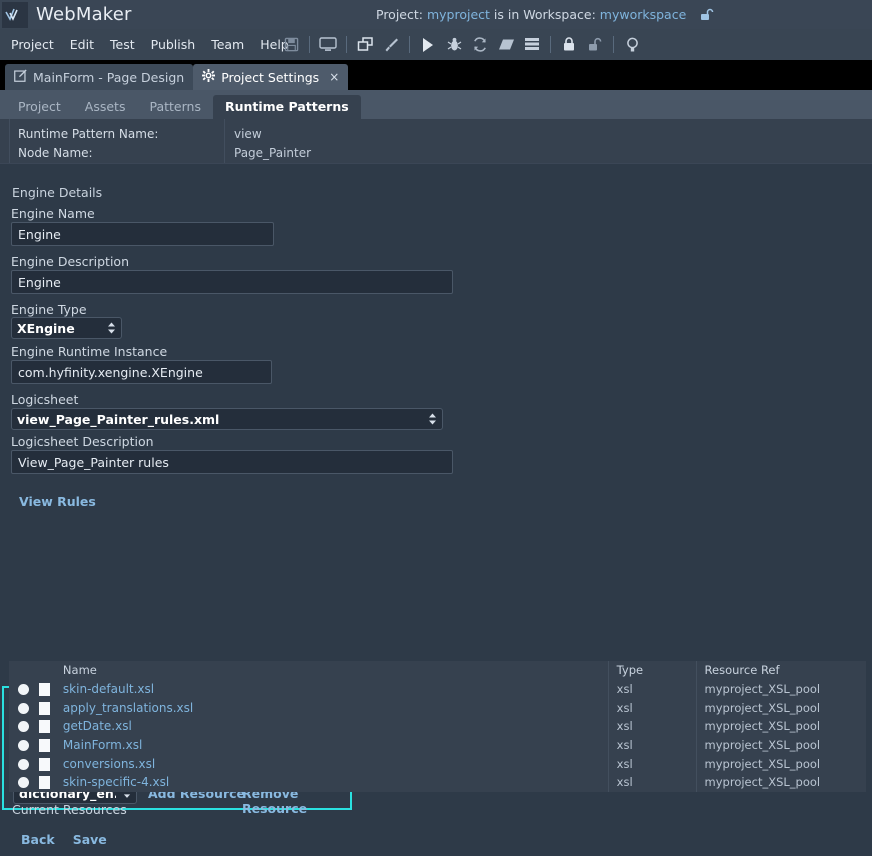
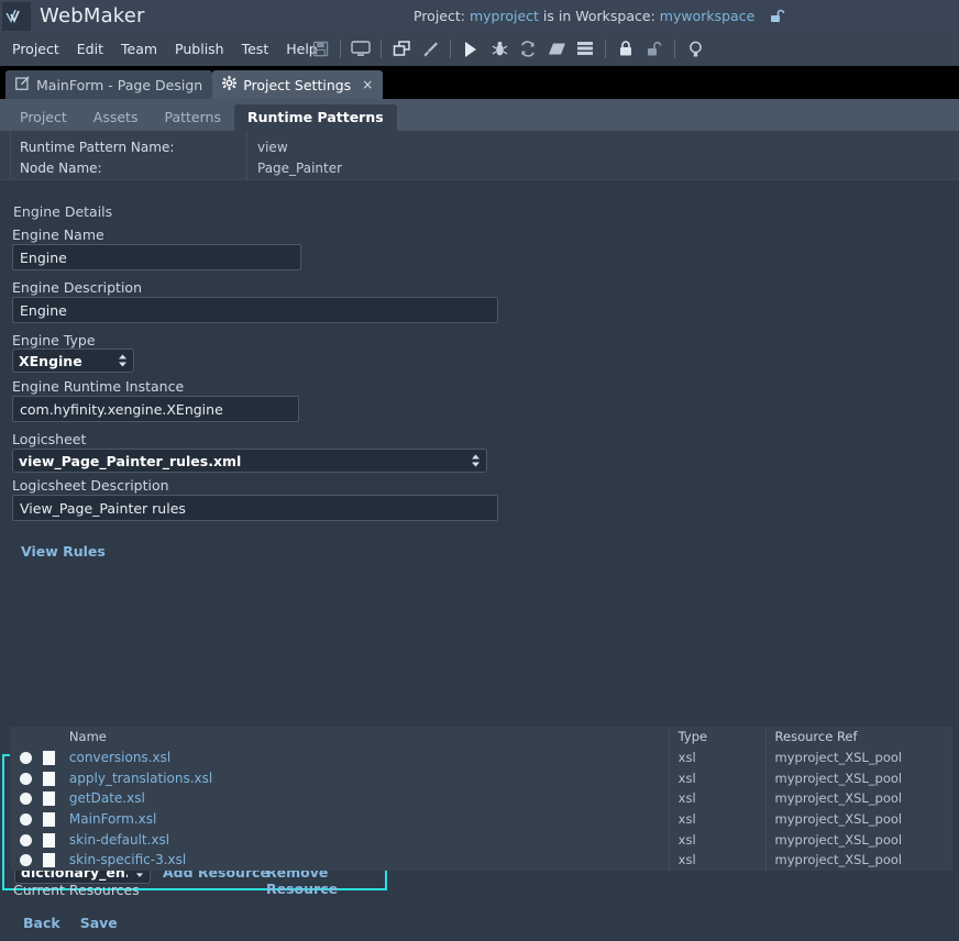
  WebMaker
  Project:
  myproject
  is in Workspace:
  myworkspace
  Project
  Edit
- Test
+ Team
  Publish
- Team
+ Test
  Hel
  MainForm - Page Design
  Project Settings
  ×
  Project
  Assets
  Patterns
  Runtime Patterns
  Runtime Pattern Name:
  Node Name:
  view
  Page_Painter
  Engine Details
  Engine Name
  Engine
  Engine Description
  Engine
  Engine Type
  XEngine
  Engine Runtime Instance
  com.hyfinity.xengine.XEngine
  Logicsheet
  view_Page_Painter_rules.xml
  Logicsheet Description
  View_Page_Painter rules
  View Rules
  dictionary_en
  Add Resource
  Remove Resource
  Current Resources
  		Name	Type	Resource Ref
- 		skin-default.xsl	xsl	myproject_XSL_pool
+ 		conversions.xsl	xsl	myproject_XSL_pool
  		apply_translations.xsl	xsl	myproject_XSL_pool
  		getDate.xsl	xsl	myproject_XSL_pool
  		MainForm.xsl	xsl	myproject_XSL_pool
- 		conversions.xsl	xsl	myproject_XSL_pool
+ 		skin-default.xsl	xsl	myproject_XSL_pool
- 		skin-specific-4.xsl	xsl	myproject_XSL_pool
+ 		skin-specific-3.xsl	xsl	myproject_XSL_pool
  Back
  Save
